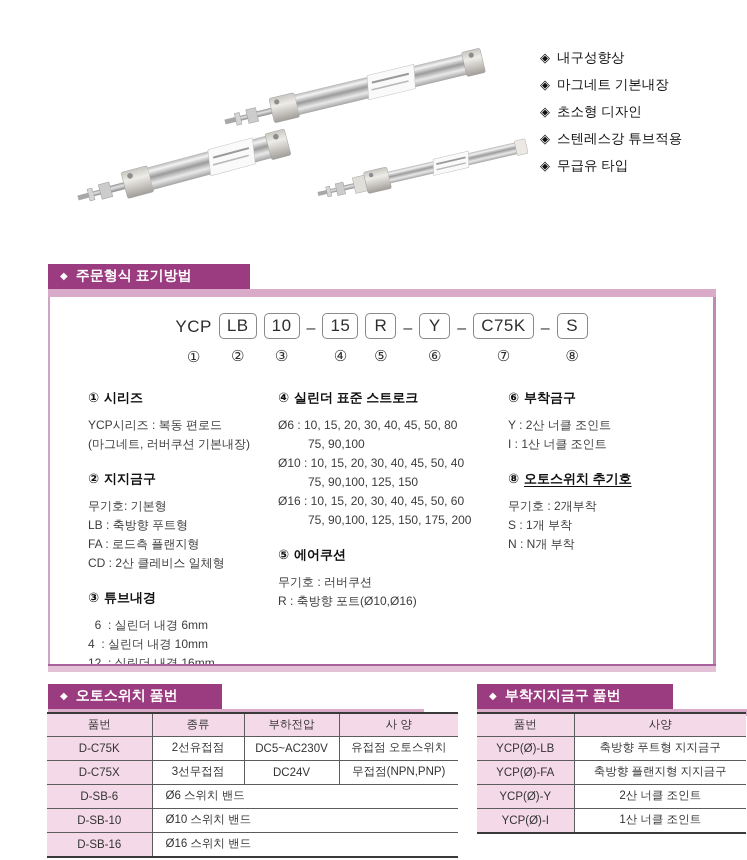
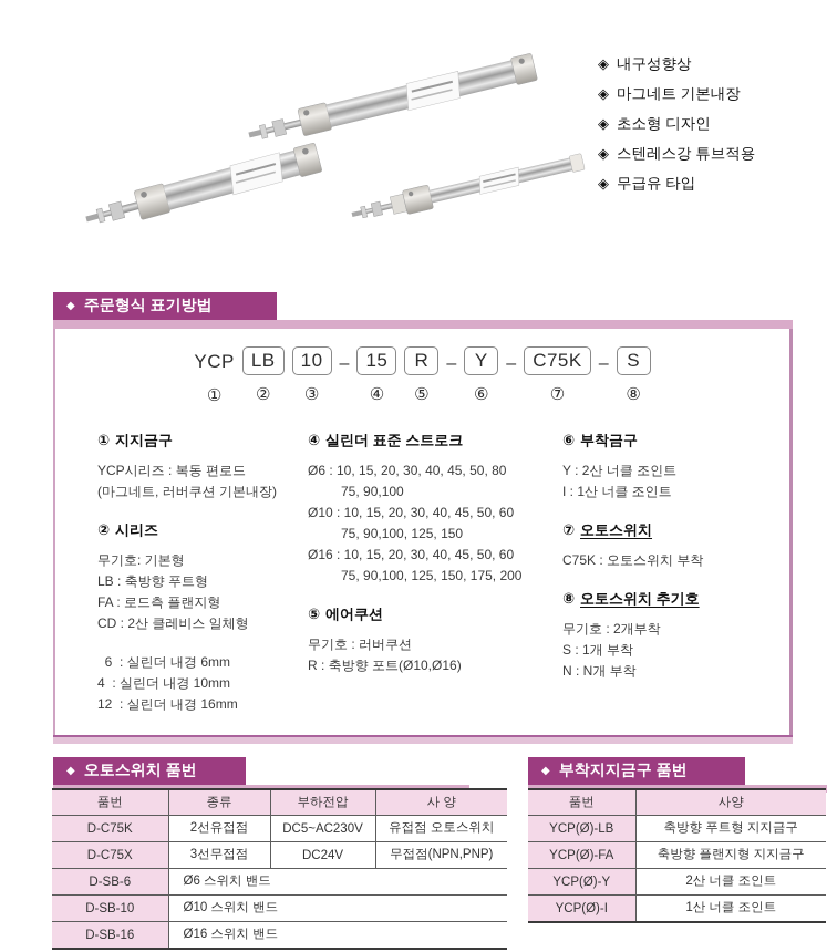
  ◈
  내구성향상
  ◈
  마그네트 기본내장
  ◈
  초소형 디자인
  ◈
  스텐레스강 튜브적용
  ◈
  무급유 타입
  ◆
  주문형식 표기방법
  YCP
  ①
  LB
  ②
  10
  ③
  –
  15
  ④
  R
  ⑤
  –
  Y
  ⑥
  –
  C75K
  ⑦
  –
  S
  ⑧
- ① 시리즈
+ ① 지지금구
  YCP시리즈 : 복동 편로드
  (마그네트, 러버쿠션 기본내장)
- ② 지지금구
+ ② 시리즈
  무기호: 기본형
  LB : 축방향 푸트형
  FA : 로드측 플랜지형
  CD : 2산 클레비스 일체형
- ③ 튜브내경
  6 : 실린더 내경 6mm
  4 : 실린더 내경 10mm
  12 : 실린더 내경 16mm
  ④ 실린더 표준 스트로크
  Ø6 : 10, 15, 20, 30, 40, 45, 50, 80
  75, 90,100
- Ø10 : 10, 15, 20, 30, 40, 45, 50, 40
+ Ø10 : 10, 15, 20, 30, 40, 45, 50, 60
  75, 90,100, 125, 150
  Ø16 : 10, 15, 20, 30, 40, 45, 50, 60
  75, 90,100, 125, 150, 175, 200
  ⑤ 에어쿠션
  무기호 : 러버쿠션
  R : 축방향 포트(Ø10,Ø16)
  ⑥ 부착금구
  Y : 2산 너클 조인트
  I : 1산 너클 조인트
+ ⑦ 오토스위치
+ C75K : 오토스위치 부착
  ⑧ 오토스위치 추기호
  무기호 : 2개부착
  S : 1개 부착
  N : N개 부착
  ◆
  오토스위치 품번
  품번	종류	부하전압	사 양
  D-C75K	2선유접점	DC5~AC230V	유접점 오토스위치
  D-C75X	3선무접점	DC24V	무접점(NPN,PNP)
  D-SB-6	Ø6 스위치 밴드
  D-SB-10	Ø10 스위치 밴드
  D-SB-16	Ø16 스위치 밴드
  ◆
  부착지지금구 품번
  품번	사양
  YCP(Ø)-LB	축방향 푸트형 지지금구
  YCP(Ø)-FA	축방향 플랜지형 지지금구
  YCP(Ø)-Y	2산 너클 조인트
  YCP(Ø)-I	1산 너클 조인트
